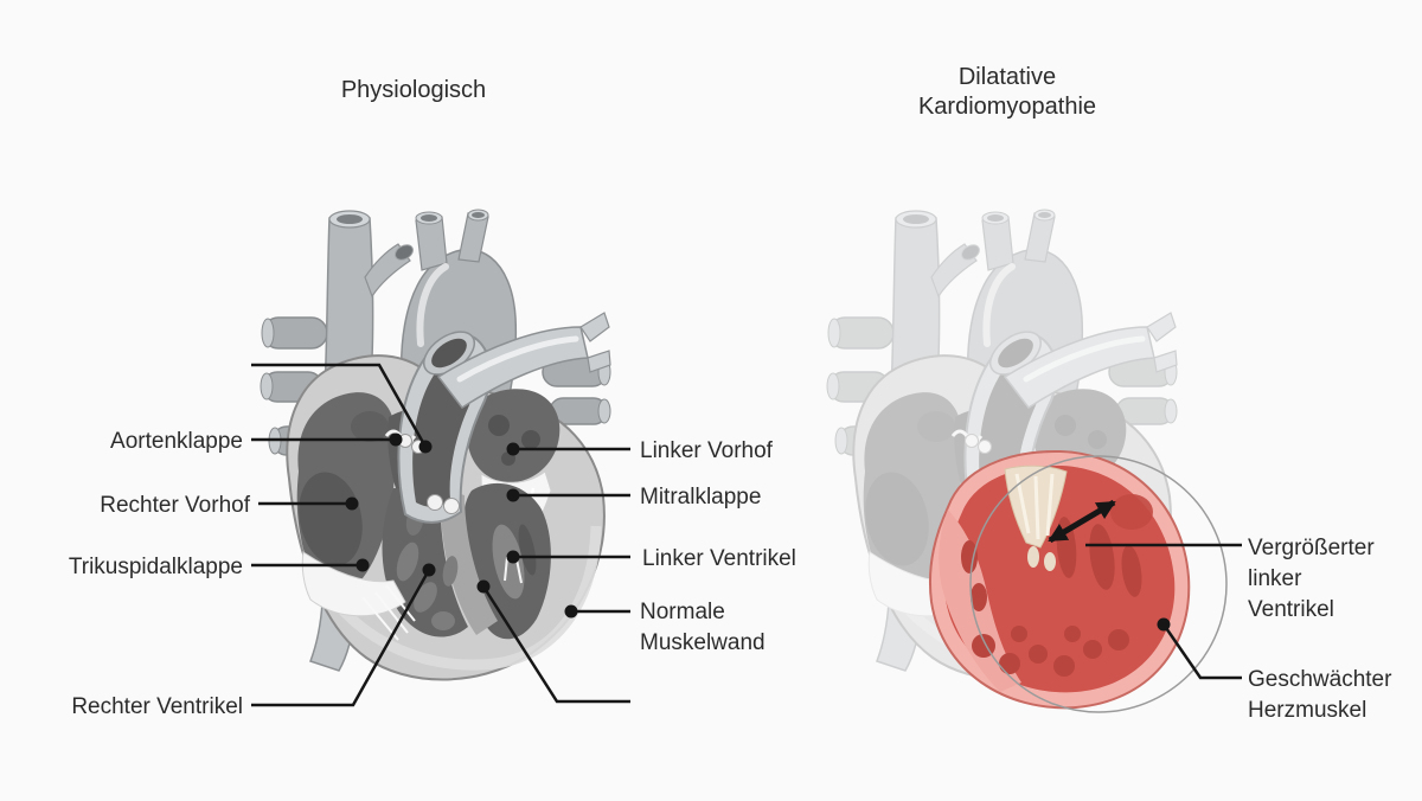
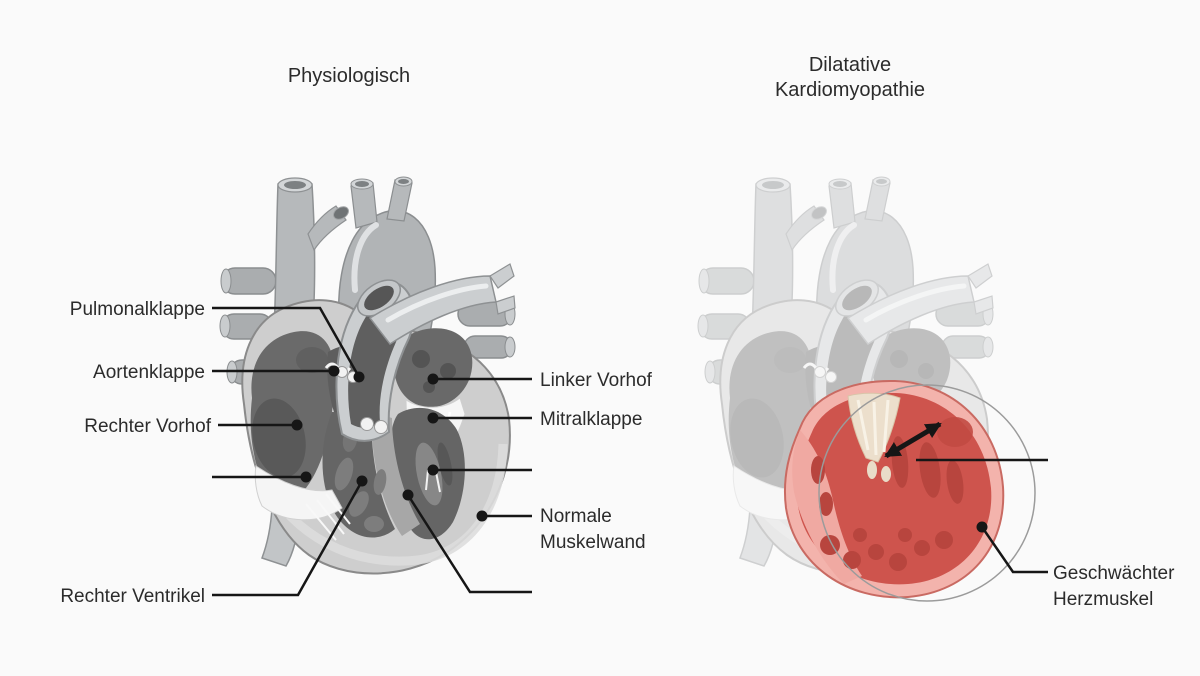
  Physiologisch
  Dilatative Kardiomyopathie
+ Pulmonalklappe
  Aortenklappe
  Rechter Vorhof
- Trikuspidalklappe
  Rechter Ventrikel
  Linker Vorhof
  Mitralklappe
- Linker Ventrikel
  Normale Muskelwand
- Vergrößerter linker Ventrikel
  Geschwächter Herzmuskel
